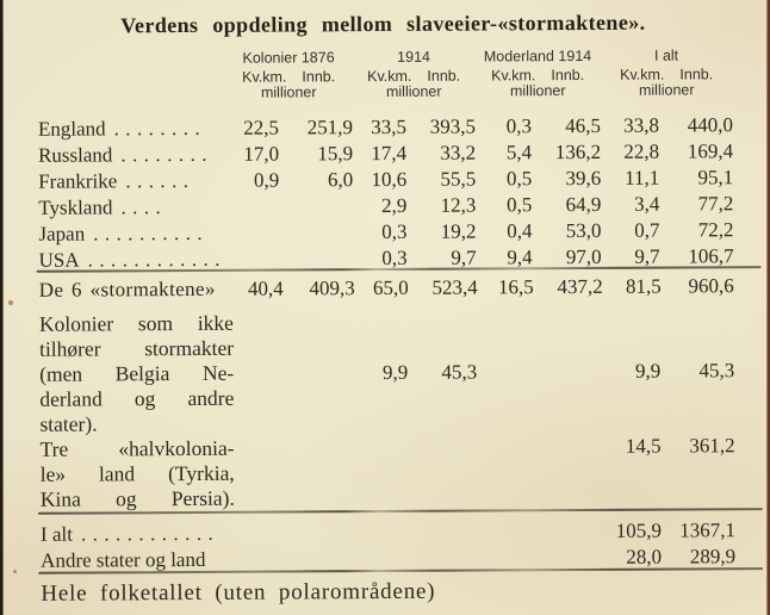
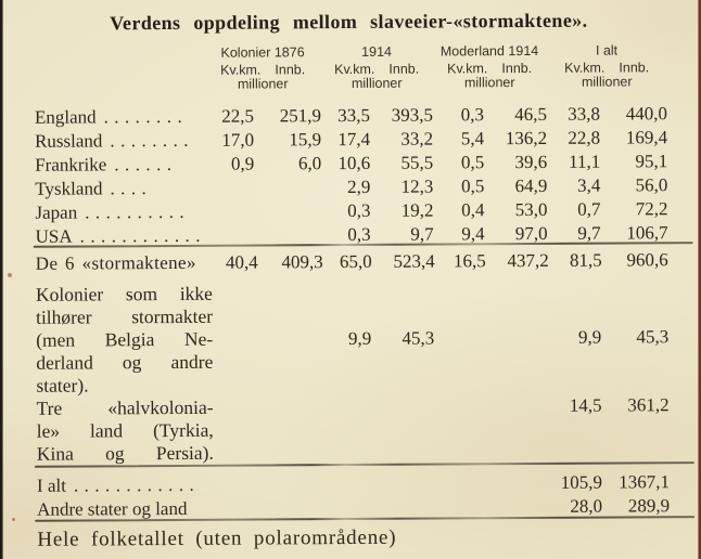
  Verdens oppdeling mellom slaveeier-«stormaktene».
  Kolonier 1876
  1914
  Moderland 1914
  I alt
  Kv.km. Innb.
  Kv.km. Innb.
  Kv.km. Innb.
  Kv.km. Innb.
  millioner
  millioner
  millioner
  millioner
  England ........
  22,5
  251,9
  33,5
  393,5
  0,3
  46,5
  33,8
  440,0
  Russland ........
  17,0
  15,9
  17,4
  33,2
  5,4
  136,2
  22,8
  169,4
  Frankrike ......
  0,9
  6,0
  10,6
  55,5
  0,5
  39,6
  11,1
  95,1
  Tyskland ....
  2,9
  12,3
  0,5
  64,9
  3,4
- 77,2
+ 56,0
  Japan ..........
  0,3
  19,2
  0,4
  53,0
  0,7
  72,2
  USA ............
  0,3
  9,7
  9,4
  97,0
  9,7
  106,7
  De 6 «stormaktene»
  40,4
  409,3
  65,0
  523,4
  16,5
  437,2
  81,5
  960,6
  Kolonier som ikke
  tilhører stormakter
  (men Belgia Ne-
  9,9
  45,3
  9,9
  45,3
  derland og andre
  stater).
  Tre «halvkolonia-
  14,5
  361,2
  le» land (Tyrkia,
  Kina og Persia).
  I alt ............
  105,9
  1367,1
  Andre stater og land
  28,0
  289,9
  Hele folketallet (uten polarområdene)
